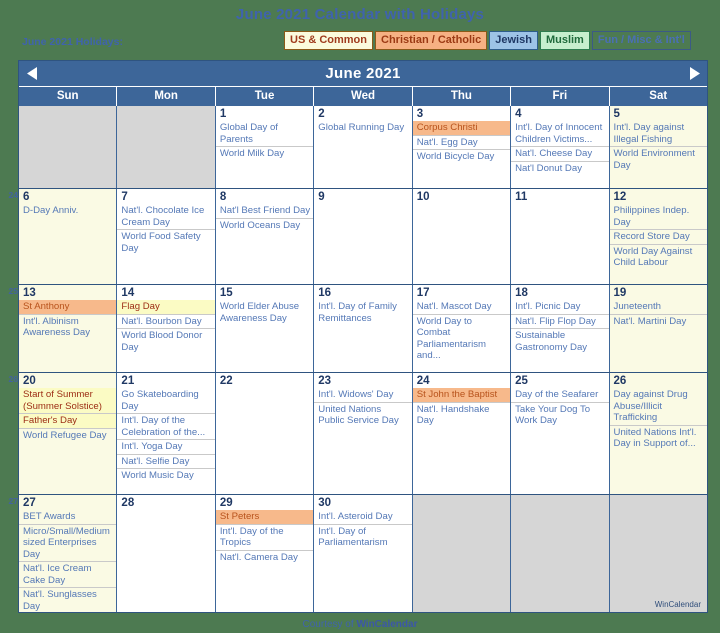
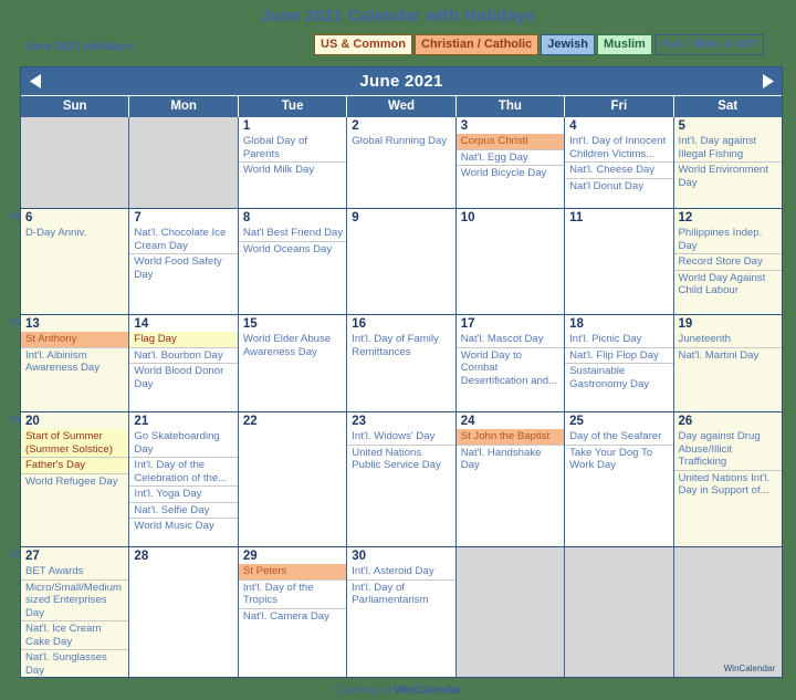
  June 2021 Calendar with Holidays
  June 2021 Holidays:
  US & Common
  Christian / Catholic
  Jewish
  Muslim
  Fun / Misc & Int'l
  June 2021
  Sun
  Mon
  Tue
  Wed
  Thu
  Fri
  Sat
  1
  Global Day of Parents
  World Milk Day
  2
  Global Running Day
  3
  Corpus Christi
  Nat'l. Egg Day
  World Bicycle Day
  4
  Int'l. Day of Innocent Children Victims...
  Nat'l. Cheese Day
  Nat'l Donut Day
  5
  Int'l. Day against Illegal Fishing
  World Environment Day
  24
  6
  D-Day Anniv.
  7
  Nat'l. Chocolate Ice Cream Day
  World Food Safety Day
  8
  Nat'l Best Friend Day
  World Oceans Day
  9
  10
  11
  12
  Philippines Indep. Day
  Record Store Day
  World Day Against Child Labour
  25
  13
  St Anthony
  Int'l. Albinism Awareness Day
  14
  Flag Day
  Nat'l. Bourbon Day
  World Blood Donor Day
  15
  World Elder Abuse Awareness Day
  16
  Int'l. Day of Family Remittances
  17
  Nat'l. Mascot Day
- World Day to Combat Parliamentarism and...
+ World Day to Combat Desertification and...
  18
  Int'l. Picnic Day
  Nat'l. Flip Flop Day
  Sustainable Gastronomy Day
  19
  Juneteenth
  Nat'l. Martini Day
  26
  20
  Start of Summer (Summer Solstice)
  Father's Day
  World Refugee Day
  21
  Go Skateboarding Day
  Int'l. Day of the Celebration of the...
  Int'l. Yoga Day
  Nat'l. Selfie Day
  World Music Day
  22
  23
  Int'l. Widows' Day
  United Nations Public Service Day
  24
  St John the Baptist
  Nat'l. Handshake Day
  25
  Day of the Seafarer
  Take Your Dog To Work Day
  26
  Day against Drug Abuse/Illicit Trafficking
  United Nations Int'l. Day in Support of...
  27
  27
  BET Awards
  Micro/Small/Medium sized Enterprises Day
  Nat'l. Ice Cream Cake Day
  Nat'l. Sunglasses Day
  28
  29
  St Peters
  Int'l. Day of the Tropics
  Nat'l. Camera Day
  30
  Int'l. Asteroid Day
  Int'l. Day of Parliamentarism
  WinCalendar
  Courtesy of WinCalendar
